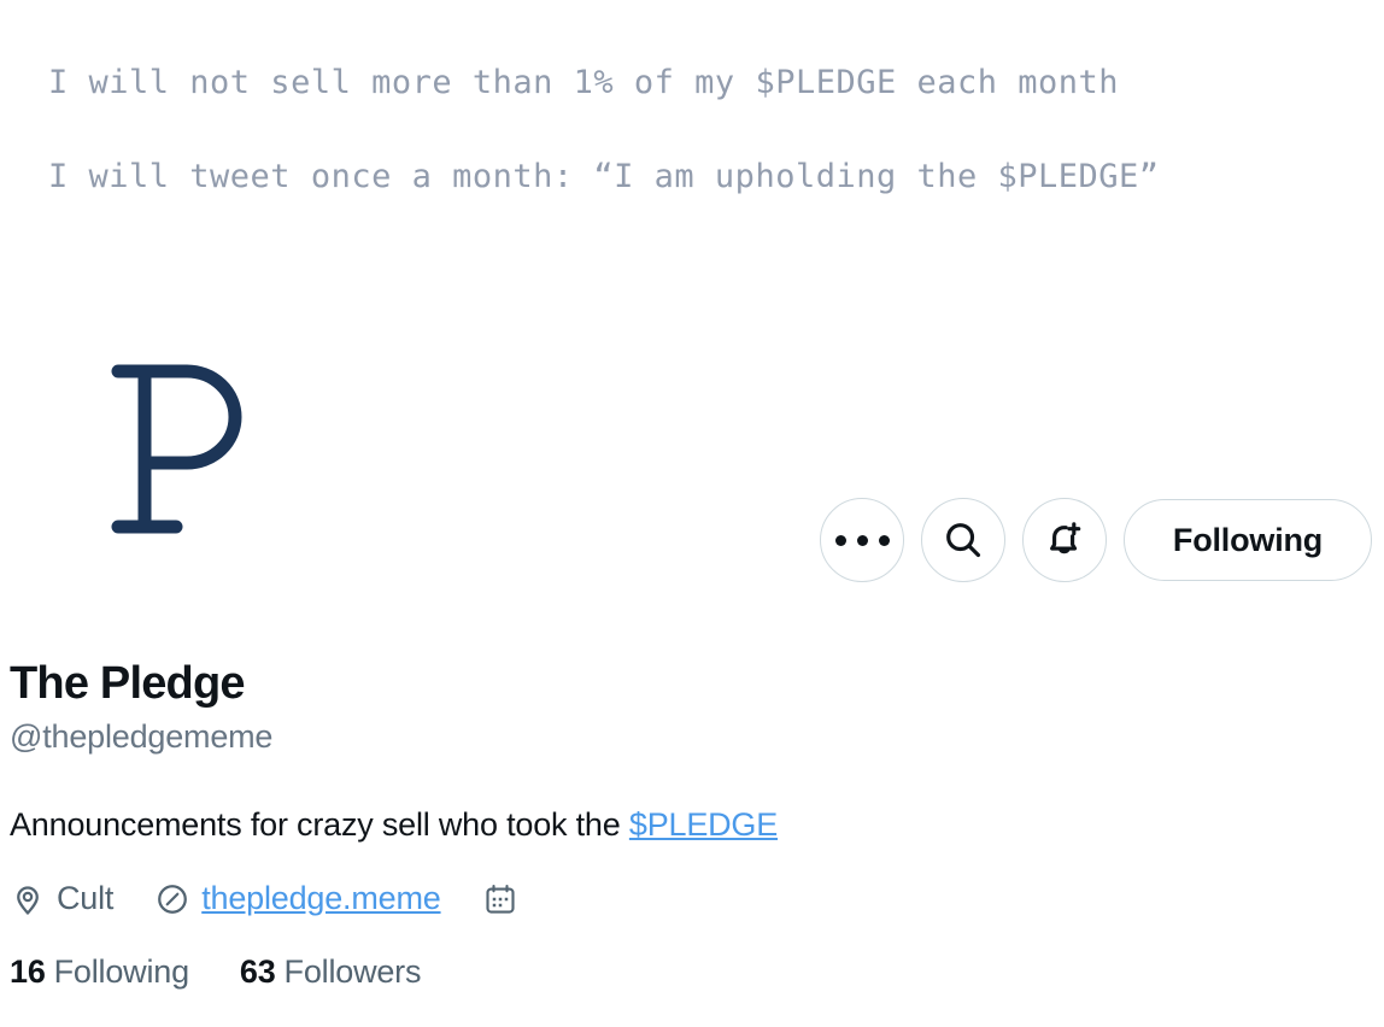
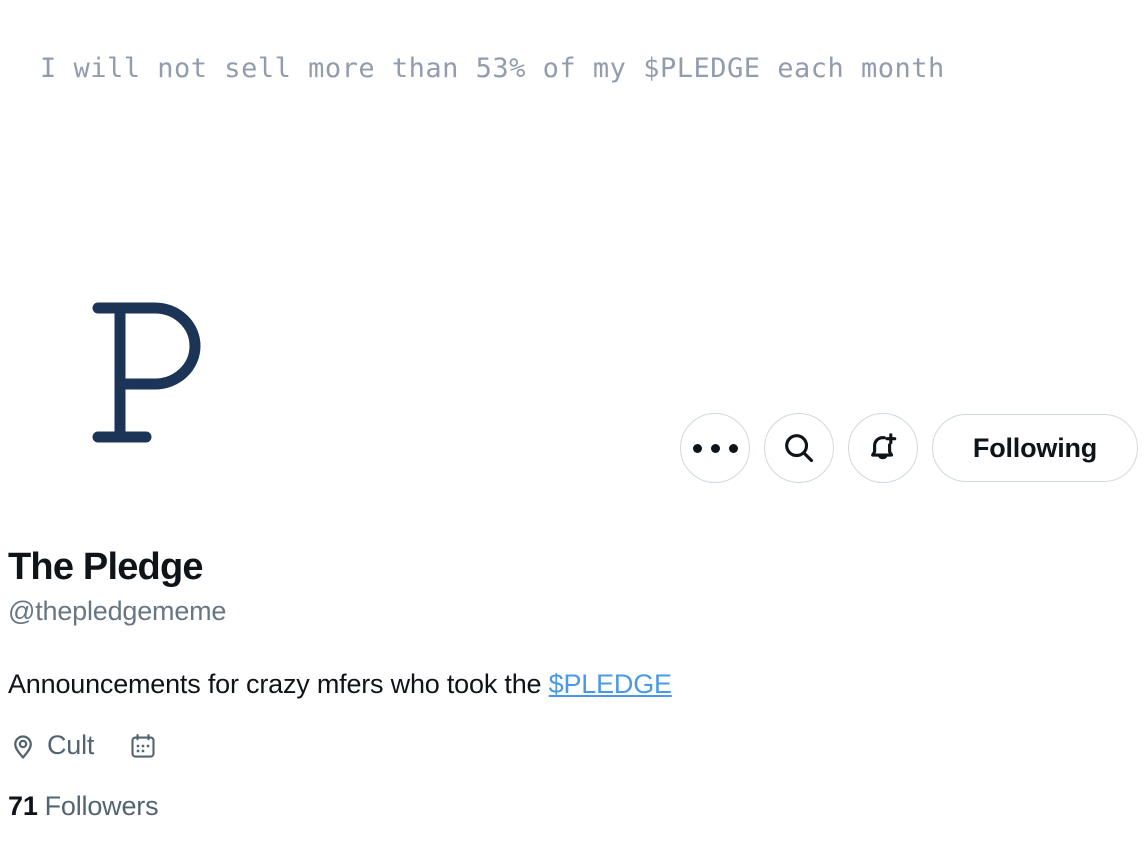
- I will not sell more than 1% of my $PLEDGE each month
+ I will not sell more than 53% of my $PLEDGE each month
- I will tweet once a month: “I am upholding the $PLEDGE”
  Following
  The Pledge
  @thepledgememe
- Announcements for crazy sell who took the $PLEDGE
+ Announcements for crazy mfers who took the $PLEDGE
  Cult
- thepledge.meme
- 16 Following
- 63 Followers
+ 71 Followers
